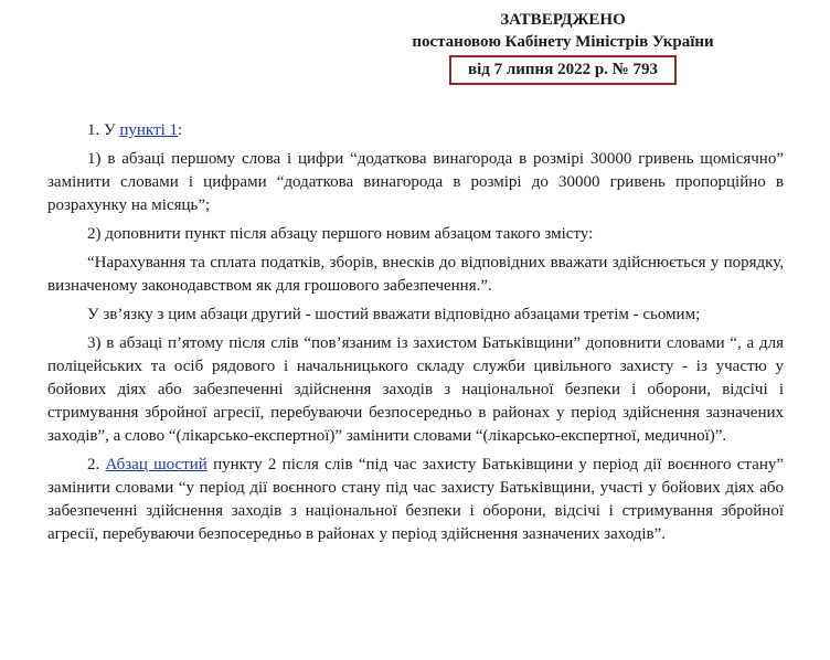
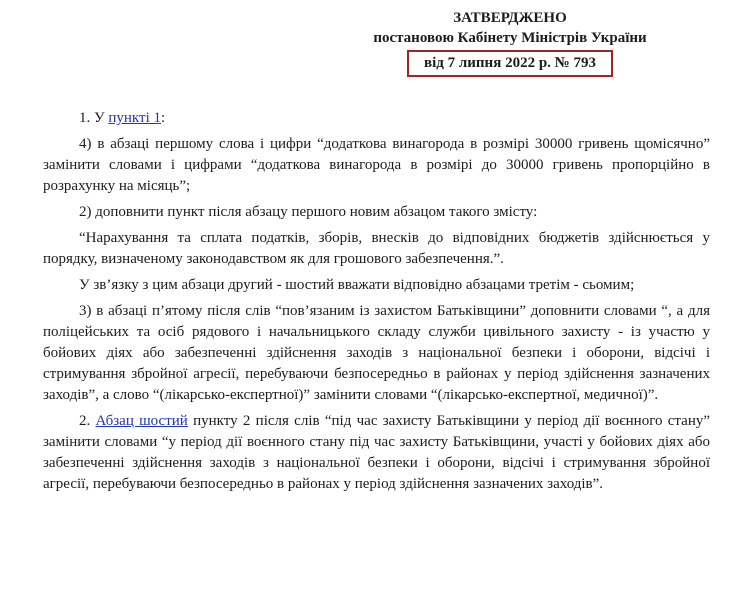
  ЗАТВЕРДЖЕНО
  постановою Кабінету Міністрів України
  від 7 липня 2022 р. № 793
  1. У пункті 1:
- 1) в абзаці першому слова і цифри “додаткова винагорода в розмірі 30000 гривень щомісячно” замінити словами і цифрами “додаткова винагорода в розмірі до 30000 гривень пропорційно в розрахунку на місяць”;
+ 4) в абзаці першому слова і цифри “додаткова винагорода в розмірі 30000 гривень щомісячно” замінити словами і цифрами “додаткова винагорода в розмірі до 30000 гривень пропорційно в розрахунку на місяць”;
  2) доповнити пункт після абзацу першого новим абзацом такого змісту:
- “Нарахування та сплата податків, зборів, внесків до відповідних вважати здійснюється у порядку, визначеному законодавством як для грошового забезпечення.”.
+ “Нарахування та сплата податків, зборів, внесків до відповідних бюджетів здійснюється у порядку, визначеному законодавством як для грошового забезпечення.”.
  У зв’язку з цим абзаци другий - шостий вважати відповідно абзацами третім - сьомим;
  3) в абзаці п’ятому після слів “пов’язаним із захистом Батьківщини” доповнити словами “, а для поліцейських та осіб рядового і начальницького складу служби цивільного захисту - із участю у бойових діях або забезпеченні здійснення заходів з національної безпеки і оборони, відсічі і стримування збройної агресії, перебуваючи безпосередньо в районах у період здійснення зазначених заходів”, а слово “(лікарсько-експертної)” замінити словами “(лікарсько-експертної, медичної)”.
  2. Абзац шостий пункту 2 після слів “під час захисту Батьківщини у період дії воєнного стану” замінити словами “у період дії воєнного стану під час захисту Батьківщини, участі у бойових діях або забезпеченні здійснення заходів з національної безпеки і оборони, відсічі і стримування збройної агресії, перебуваючи безпосередньо в районах у період здійснення зазначених заходів”.
